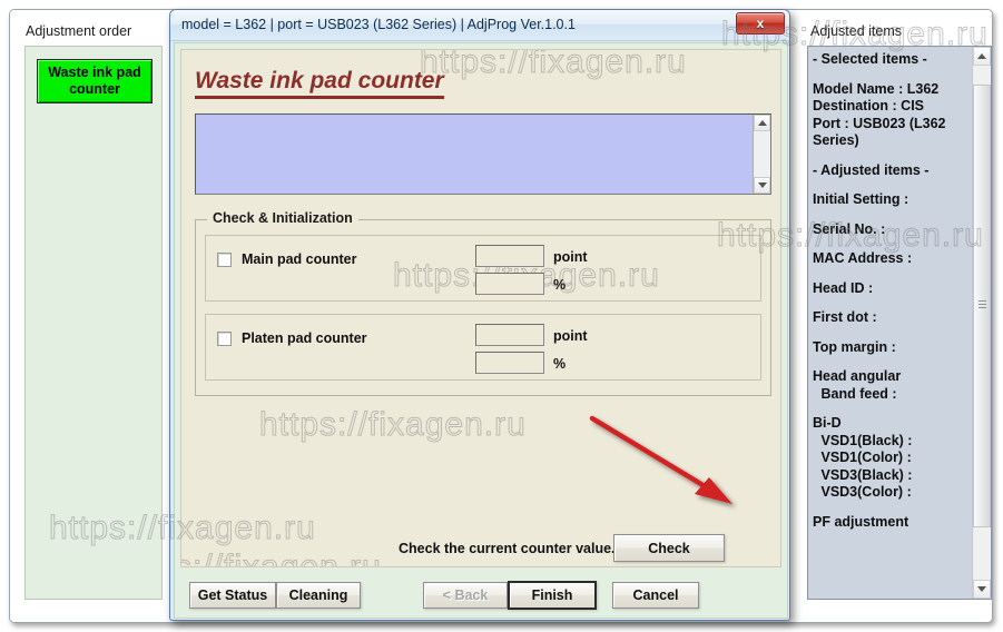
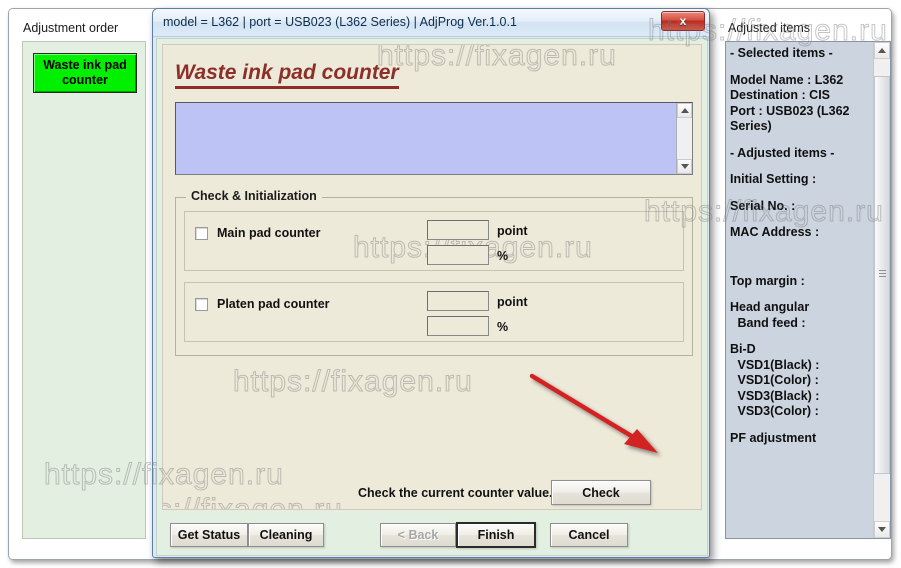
  Adjustment order
  Waste ink pad counter
  Adjusted items
  - Selected items -
  Model Name : L362
  Destination : CIS
  Port : USB023 (L362
  Series)
  - Adjusted items -
  Initial Setting :
  Serial No. :
  MAC Address :
- Head ID :
- First dot :
  Top margin :
  Head angular
  Band feed :
  Bi-D
  VSD1(Black) :
  VSD1(Color) :
  VSD3(Black) :
  VSD3(Color) :
  PF adjustment
  model = L362 | port = USB023 (L362 Series) | AdjProg Ver.1.0.1
  x
  Waste ink pad counter
  https://fixagen.ru
  https://fixagen.ru
  Check & Initialization
  Main pad counter
  point
  %
  Platen pad counter
  point
  %
  Check the current counter valu
  Check
  Get Status
  Cleaning
  < Back
  Finish
  Cancel
  https://fixagen.ru
  https://fixagen.ru
  https://fixagen.ru
